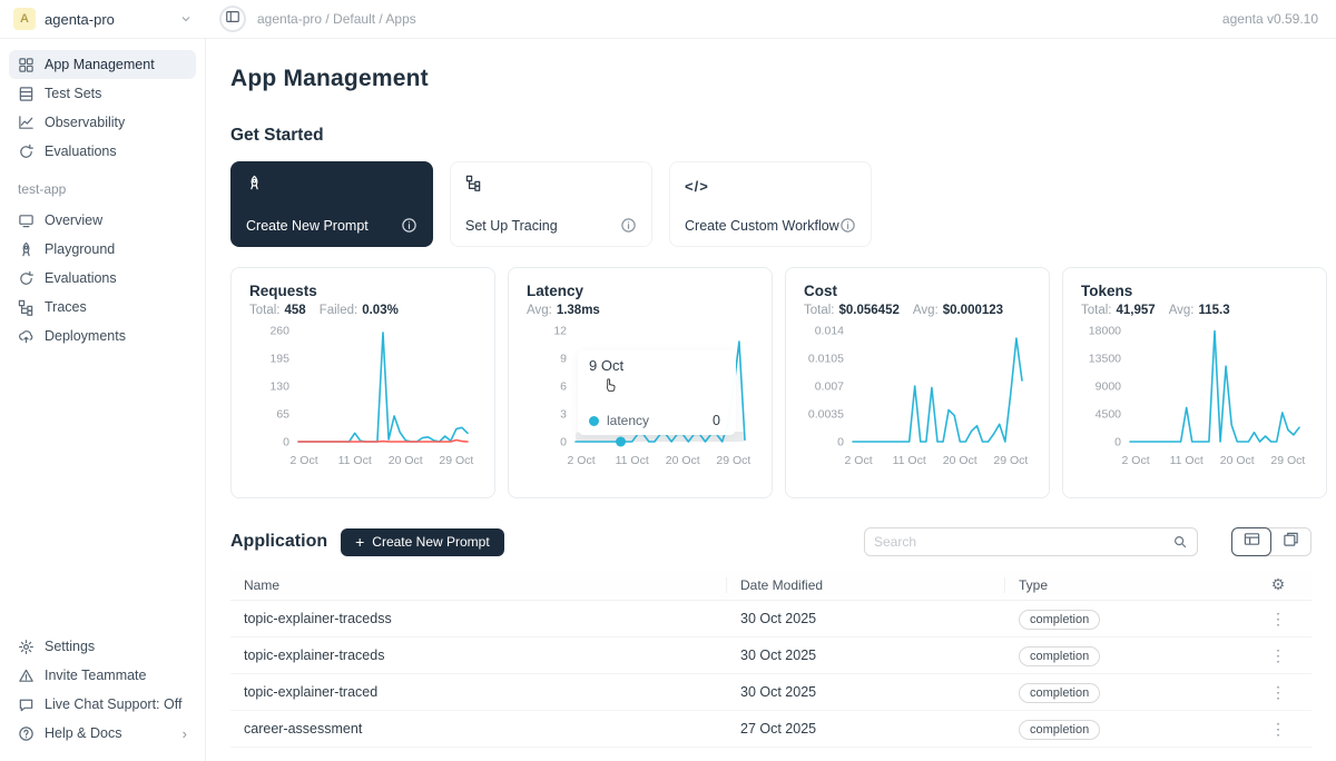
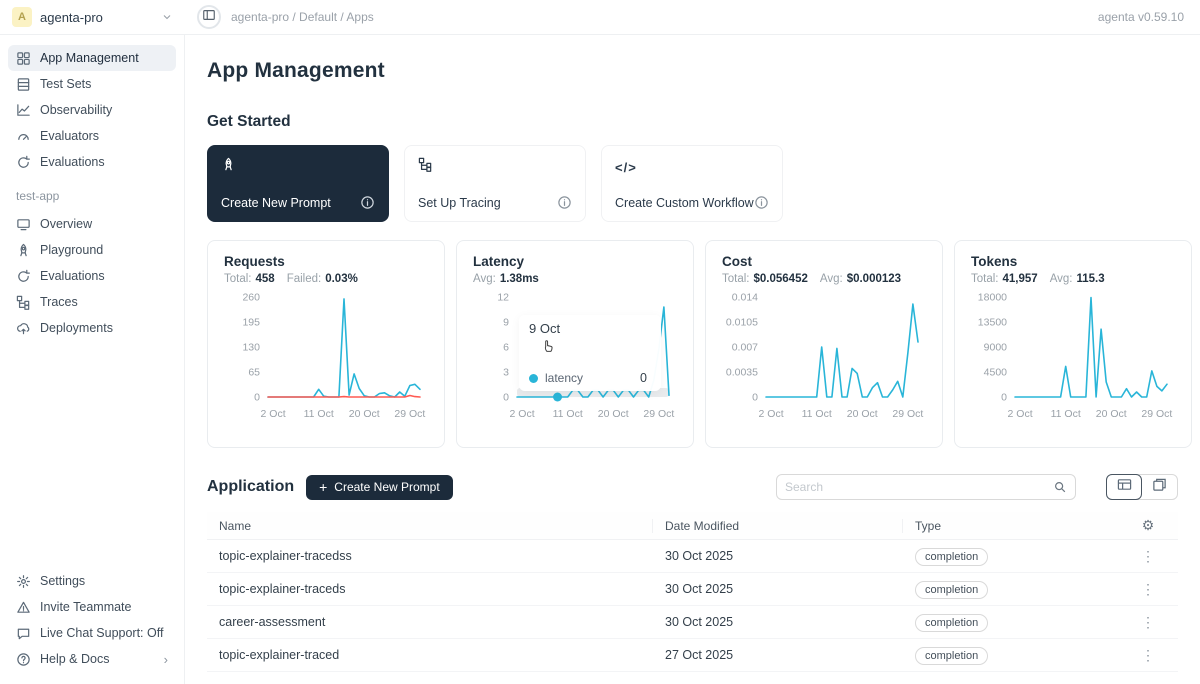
  A
  agenta-pro
  agenta-pro / Default / Apps
  agenta v0.59.10
  App Management
  Test Sets
  Observability
+ Evaluators
  Evaluations
  test-app
  Overview
  Playground
  Evaluations
  Traces
  Deployments
  Settings
  Invite Teammate
  Live Chat Support: Off
  Help & Docs
  ›
  App Management
  Get Started
  Create New Prompt
  Set Up Tracing
  </>
  Create Custom Workflow
  Requests
  Total: 458
  Failed: 0.03%
  0
  65
  130
  195
  260
  2 Oct
  11 Oct
  20 Oct
  29 Oct
  Latency
  Avg: 1.38ms
  0
  3
  6
  9
  12
  2 Oct
  11 Oct
  20 Oct
  29 Oct
  9 Oct
  latency
  0
  Cost
  Total: $0.056452
  Avg: $0.000123
  0
  0.0035
  0.007
  0.0105
  0.014
  2 Oct
  11 Oct
  20 Oct
  29 Oct
  Tokens
  Total: 41,957
  Avg: 115.3
  0
  4500
  9000
  13500
  18000
  2 Oct
  11 Oct
  20 Oct
  29 Oct
  Application
  +
  Create New Prompt
  Search
  Name
  Date Modified
  Type
  ⚙
  topic-explainer-tracedss
  30 Oct 2025
  completion
  ⋮
  topic-explainer-traceds
  30 Oct 2025
  completion
  ⋮
- topic-explainer-traced
+ career-assessment
  30 Oct 2025
  completion
  ⋮
- career-assessment
+ topic-explainer-traced
  27 Oct 2025
  completion
  ⋮
